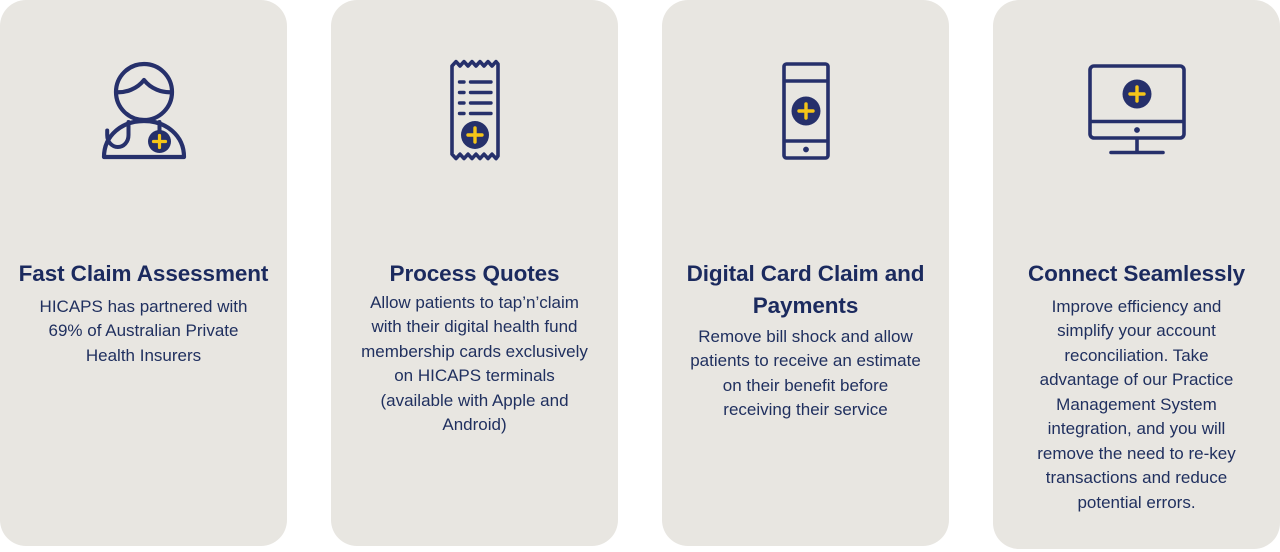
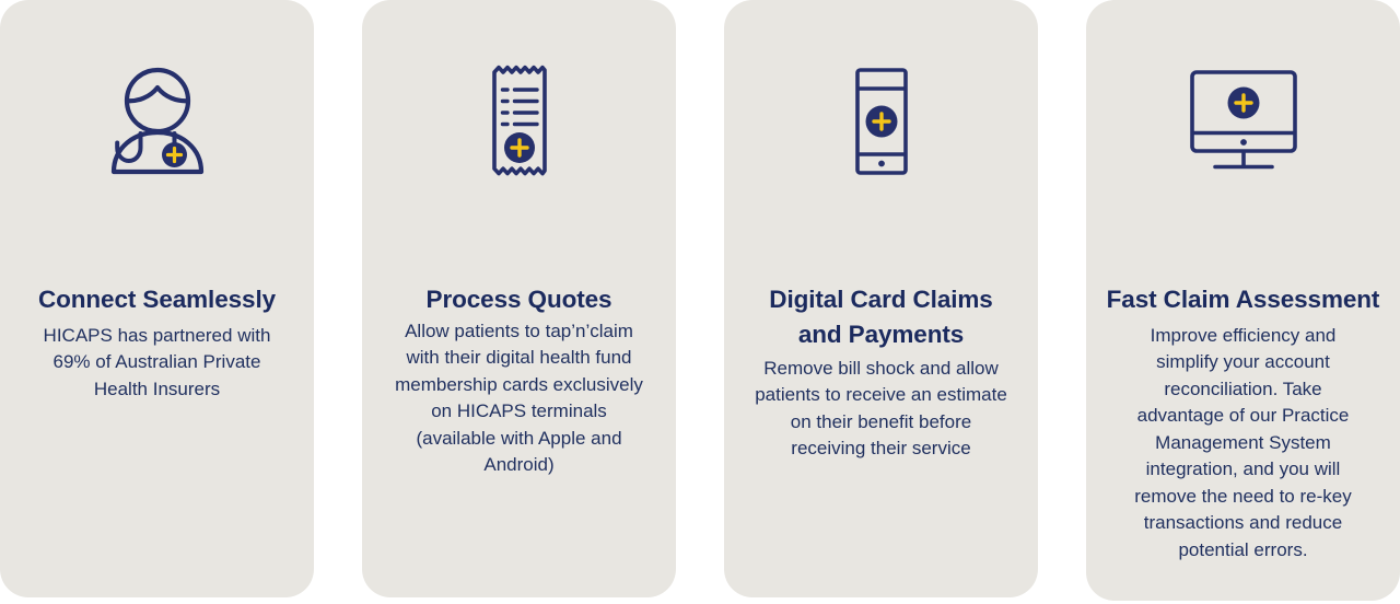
- Fast Claim Assessment
+ Connect Seamlessly
  HICAPS has partnered with 69% of Australian Private Health Insurers
  Process Quotes
  Allow patients to tap’n’claim with their digital health fund membership cards exclusively on HICAPS terminals (available with Apple and Android)
- Digital Card Claim and Payments
+ Digital Card Claims and Payments
  Remove bill shock and allow patients to receive an estimate on their benefit before receiving their service
- Connect Seamlessly
+ Fast Claim Assessment
  Improve efficiency and simplify your account reconciliation. Take advantage of our Practice Management System integration, and you will remove the need to re-key transactions and reduce potential errors.
